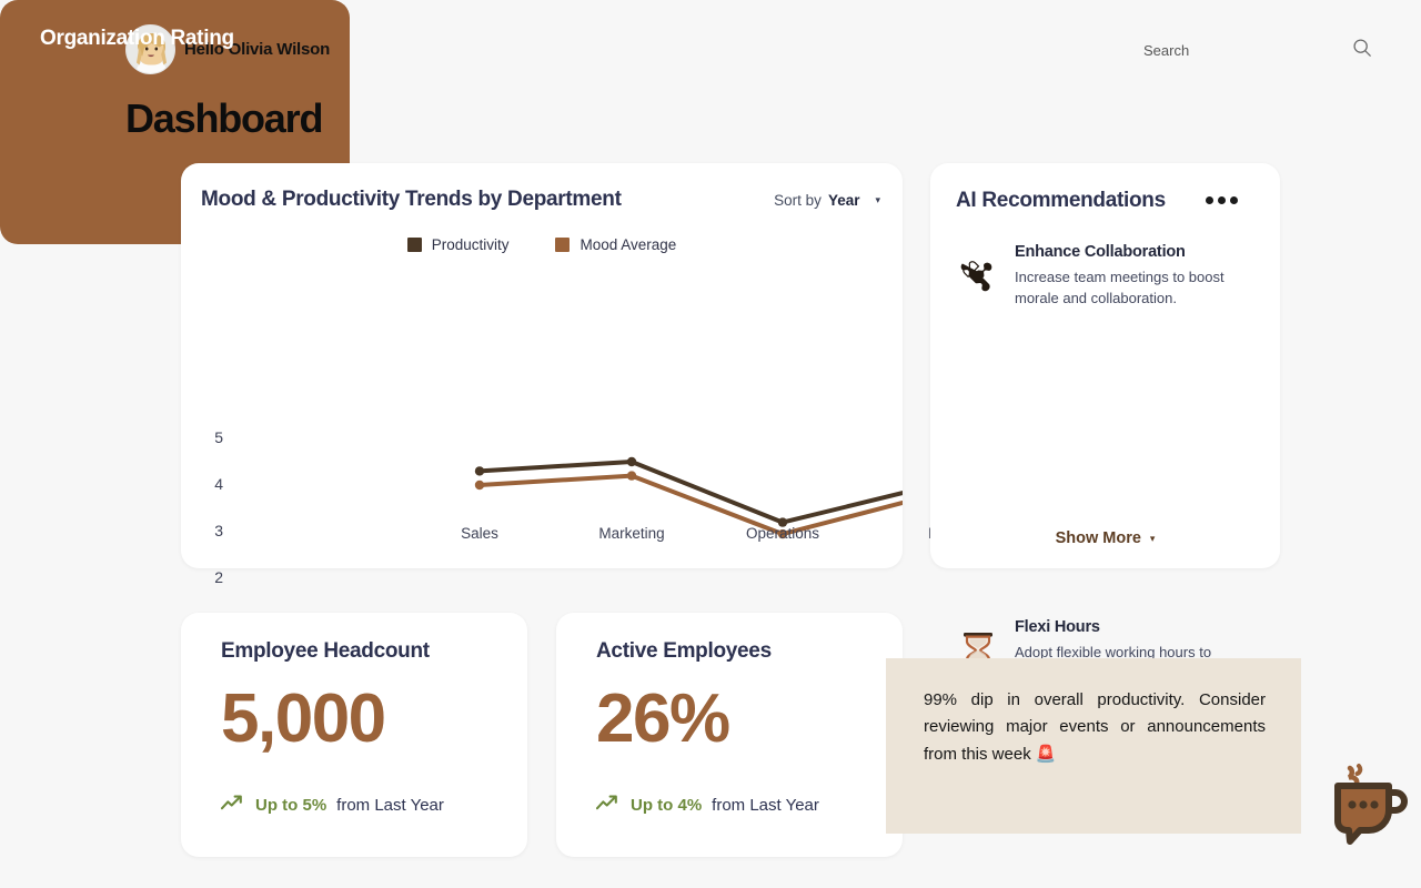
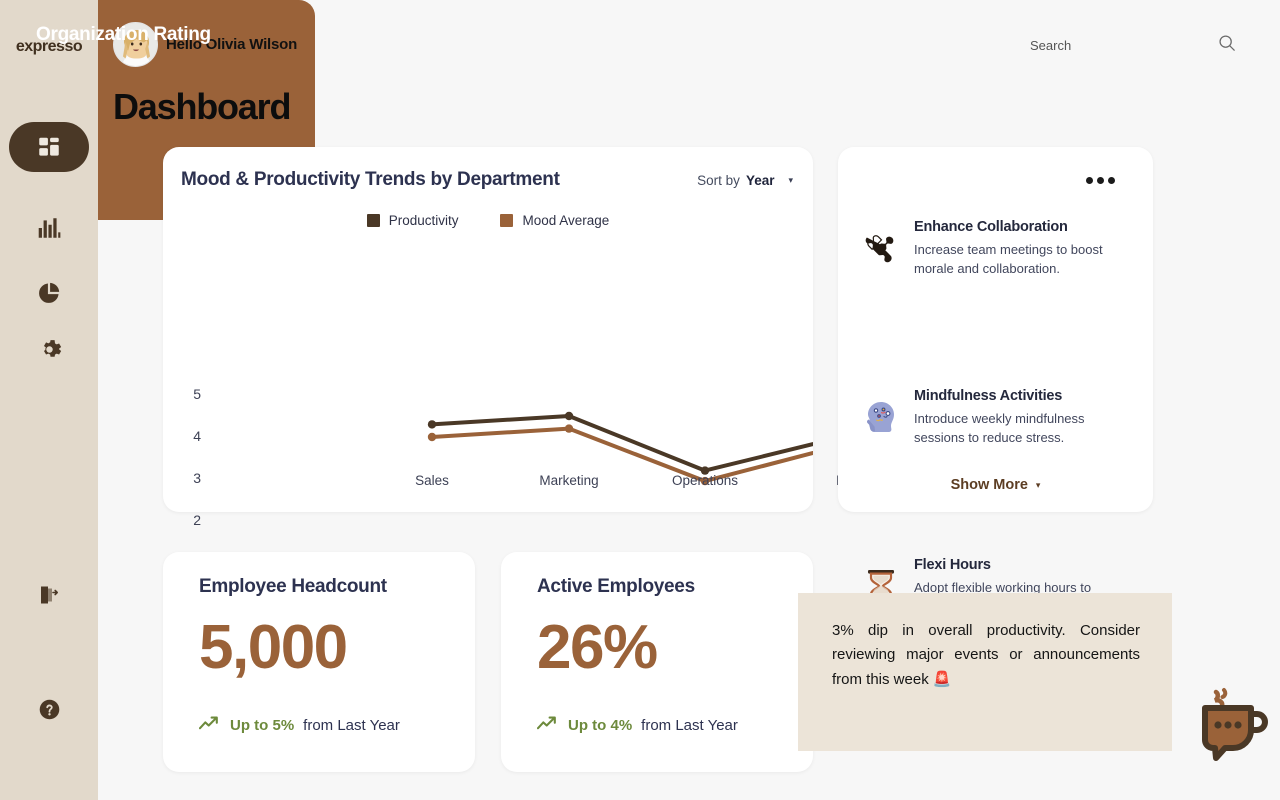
+ expresso
  Hello Olivia Wilson
  Search
  Dashboard
  Mood & Productivity Trends by Department
  Sort by
  Year
  ▾
  Productivity
  Mood Average
  5
  4
  3
  2
  Sales
  Marketing
  Operations
- AI Recommendations
  Enhance Collaboration
  Increase team meetings to boost morale and collaboration.
+ Mindfulness Activities
+ Introduce weekly mindfulness sessions to reduce stress.
  Flexi Hours
  Show More
  ▾
  Employee Headcount
  5,000
  Up to 5%
  from Last Year
  Active Employees
  26%
  Up to 4%
  from Last Year
  Organization Rating
- 99% dip in overall productivity. Consider reviewing major events or announcements from this week 🚨
+ 3% dip in overall productivity. Consider reviewing major events or announcements from this week 🚨
